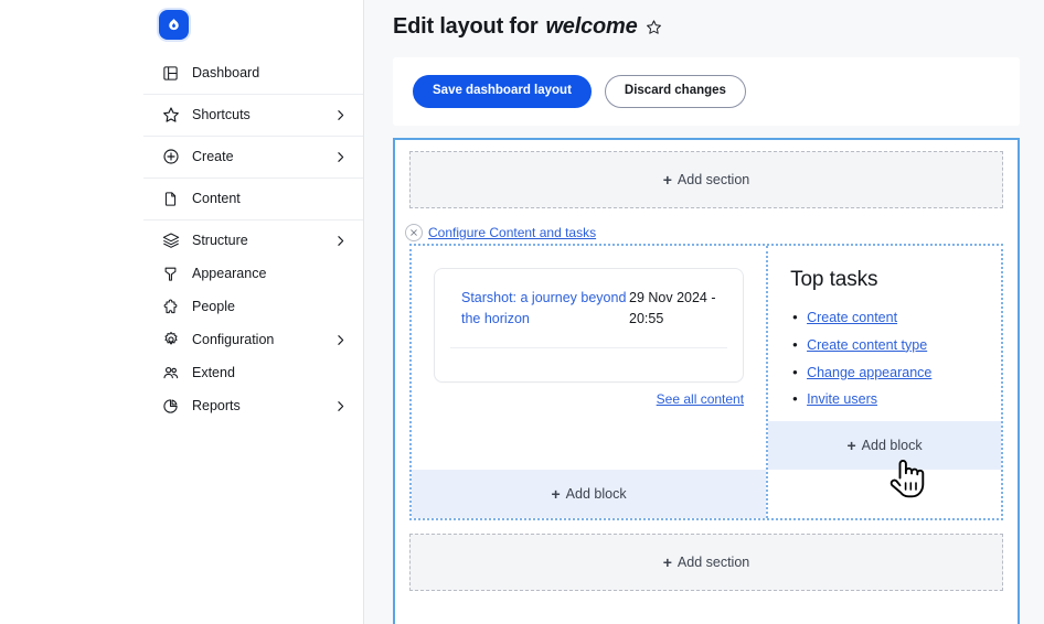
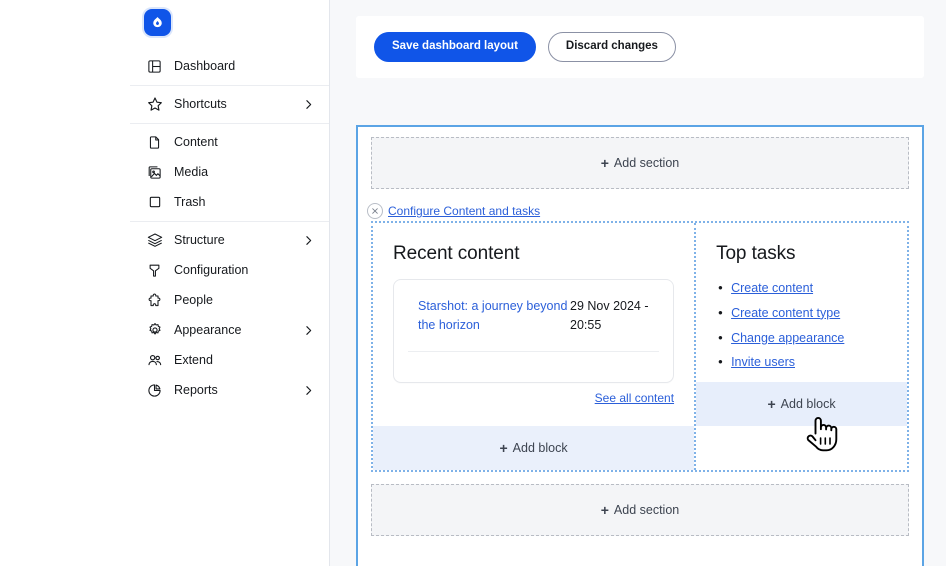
  Dashboard
  Shortcuts
- Create
  Content
+ Media
+ Trash
  Structure
- Appearance
+ Configuration
  People
- Configuration
+ Appearance
  Extend
  Reports
- Edit layout for
- welcome
  Save dashboard layout
  Discard changes
  +
  Add section
  Configure Content and tasks
+ Recent content
  Starshot: a journey beyond the horizon
  29 Nov 2024 - 20:55
  See all content
  +
  Add block
  Top tasks
  Create content
  Create content type
  Change appearance
  Invite users
  +
  Add block
  +
  Add section
